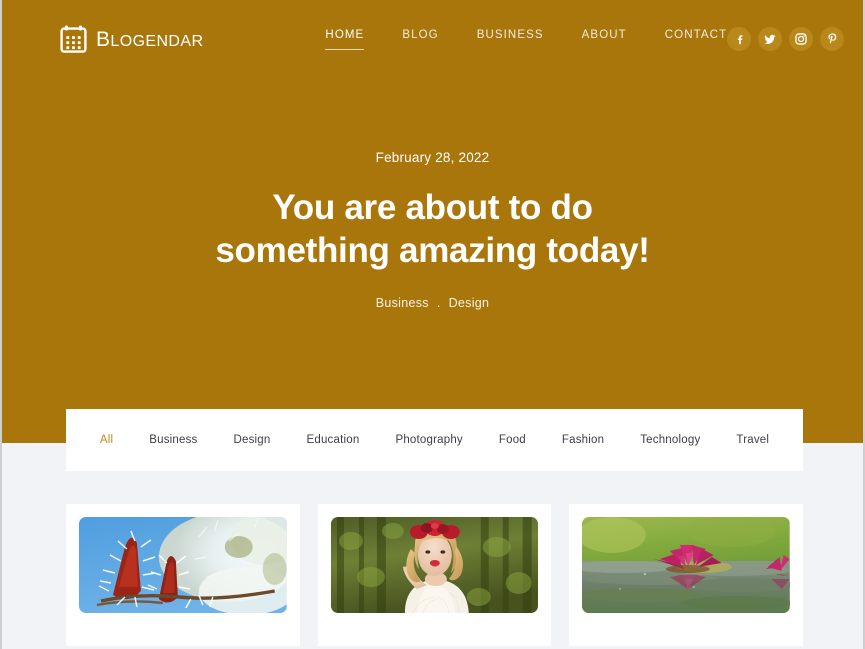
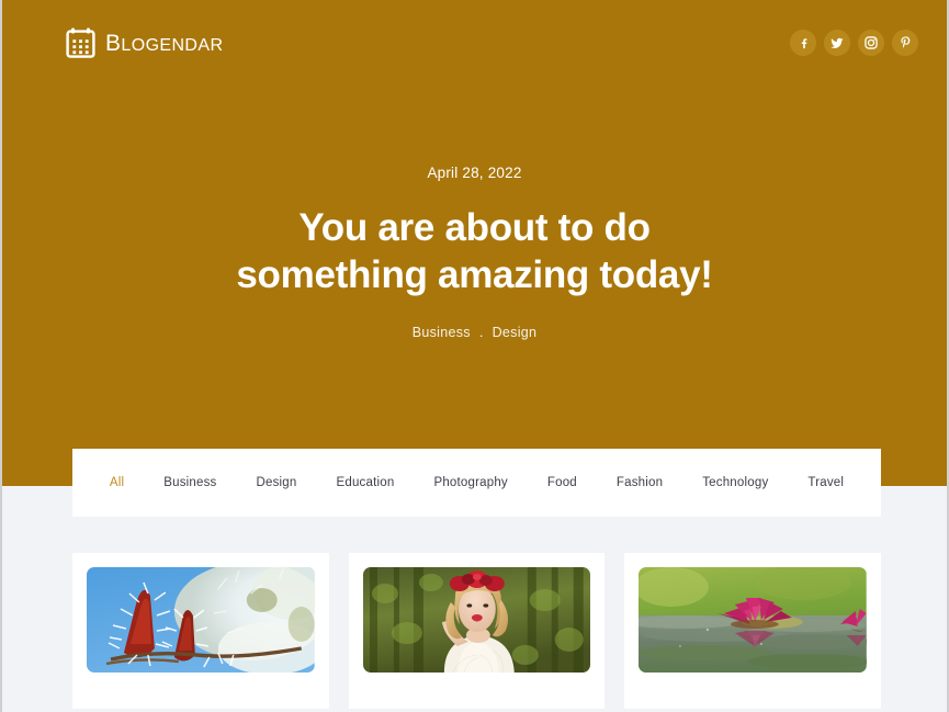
  BLOGENDAR
- HOME
- BLOG
- BUSINESS
- ABOUT
- CONTACT
- February 28, 2022
+ April 28, 2022
  You are about to do something amazing today!
  Business
  .
  Design
  All
  Business
  Design
  Education
  Photography
  Food
  Fashion
  Technology
  Travel
